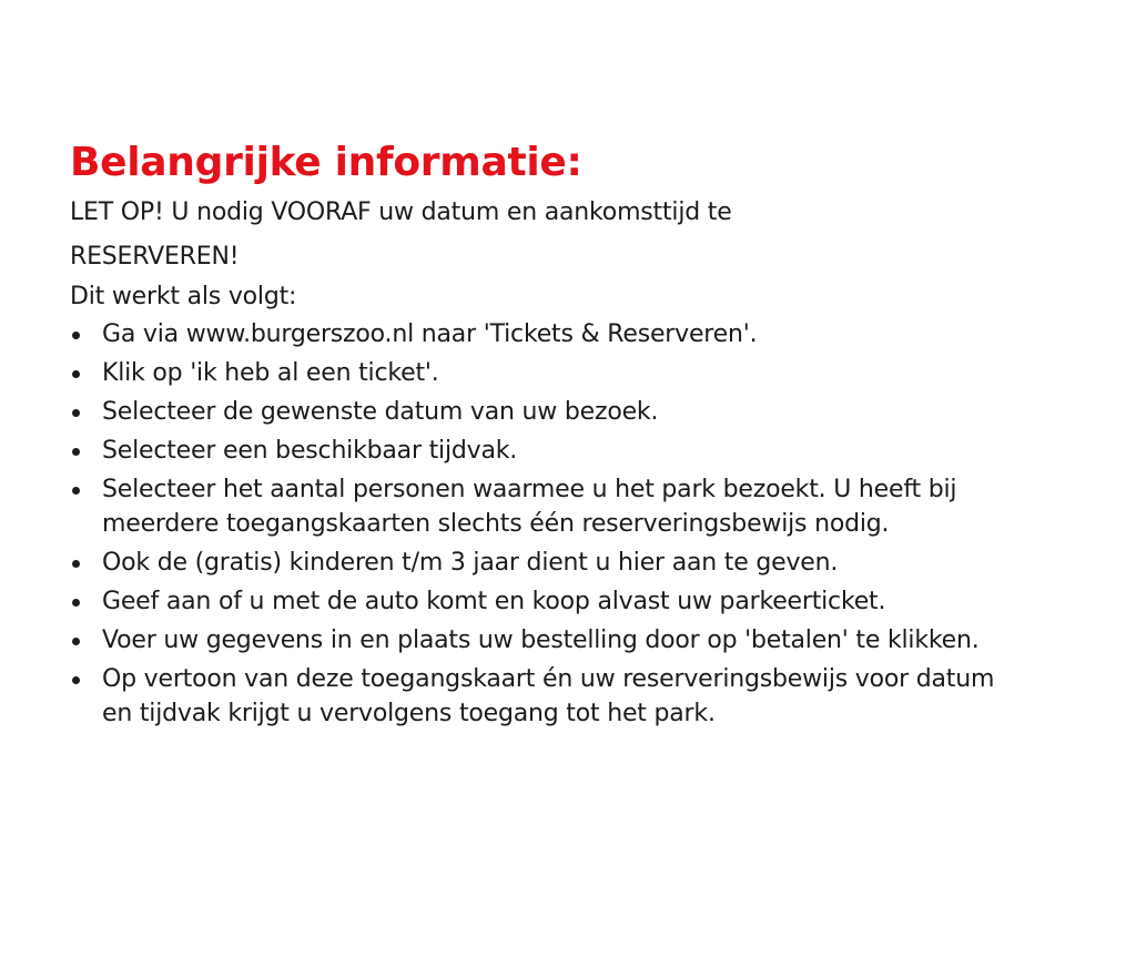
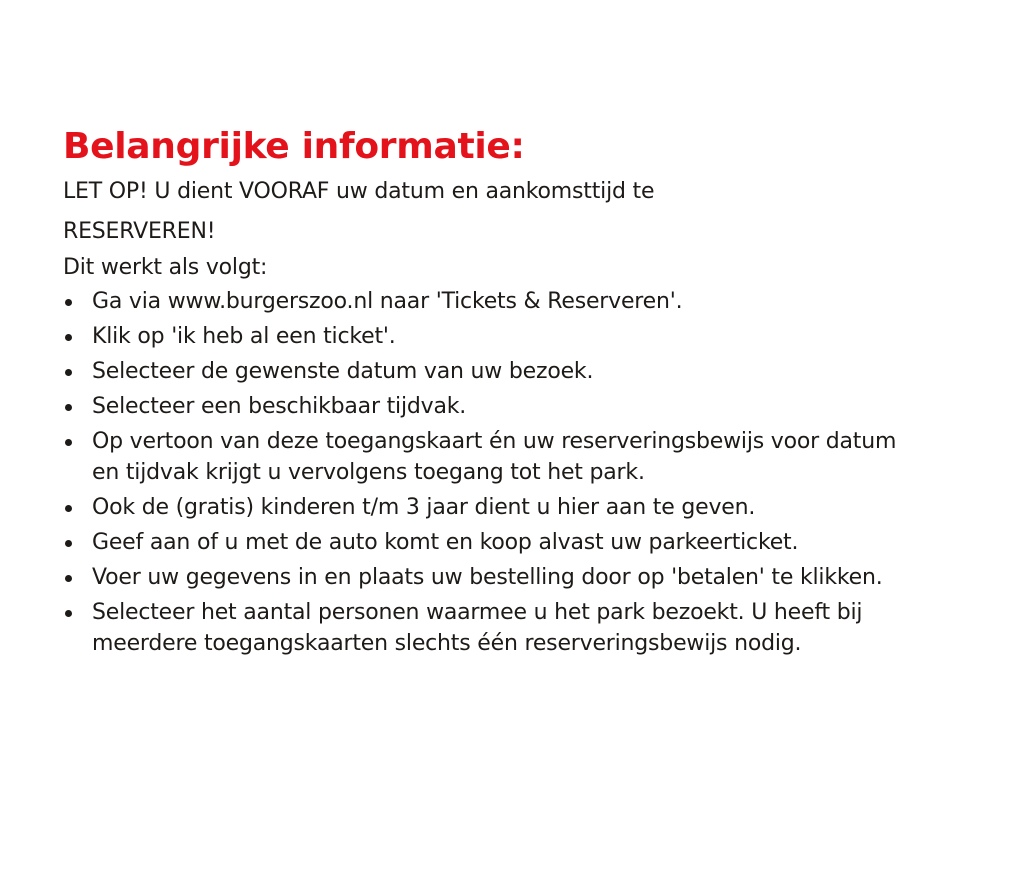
  Belangrijke informatie:
- LET OP! U nodig VOORAF uw datum en aankomsttijd te RESERVEREN!
+ LET OP! U dient VOORAF uw datum en aankomsttijd te RESERVEREN!
  Dit werkt als volgt:
  Ga via www.burgerszoo.nl naar 'Tickets & Reserveren'.
  Klik op 'ik heb al een ticket'.
  Selecteer de gewenste datum van uw bezoek.
  Selecteer een beschikbaar tijdvak.
- Selecteer het aantal personen waarmee u het park bezoekt. U heeft bij meerdere toegangskaarten slechts één reserveringsbewijs nodig.
+ Op vertoon van deze toegangskaart én uw reserveringsbewijs voor datum en tijdvak krijgt u vervolgens toegang tot het park.
  Ook de (gratis) kinderen t/m 3 jaar dient u hier aan te geven.
  Geef aan of u met de auto komt en koop alvast uw parkeerticket.
  Voer uw gegevens in en plaats uw bestelling door op 'betalen' te klikken.
- Op vertoon van deze toegangskaart én uw reserveringsbewijs voor datum en tijdvak krijgt u vervolgens toegang tot het park.
+ Selecteer het aantal personen waarmee u het park bezoekt. U heeft bij meerdere toegangskaarten slechts één reserveringsbewijs nodig.
